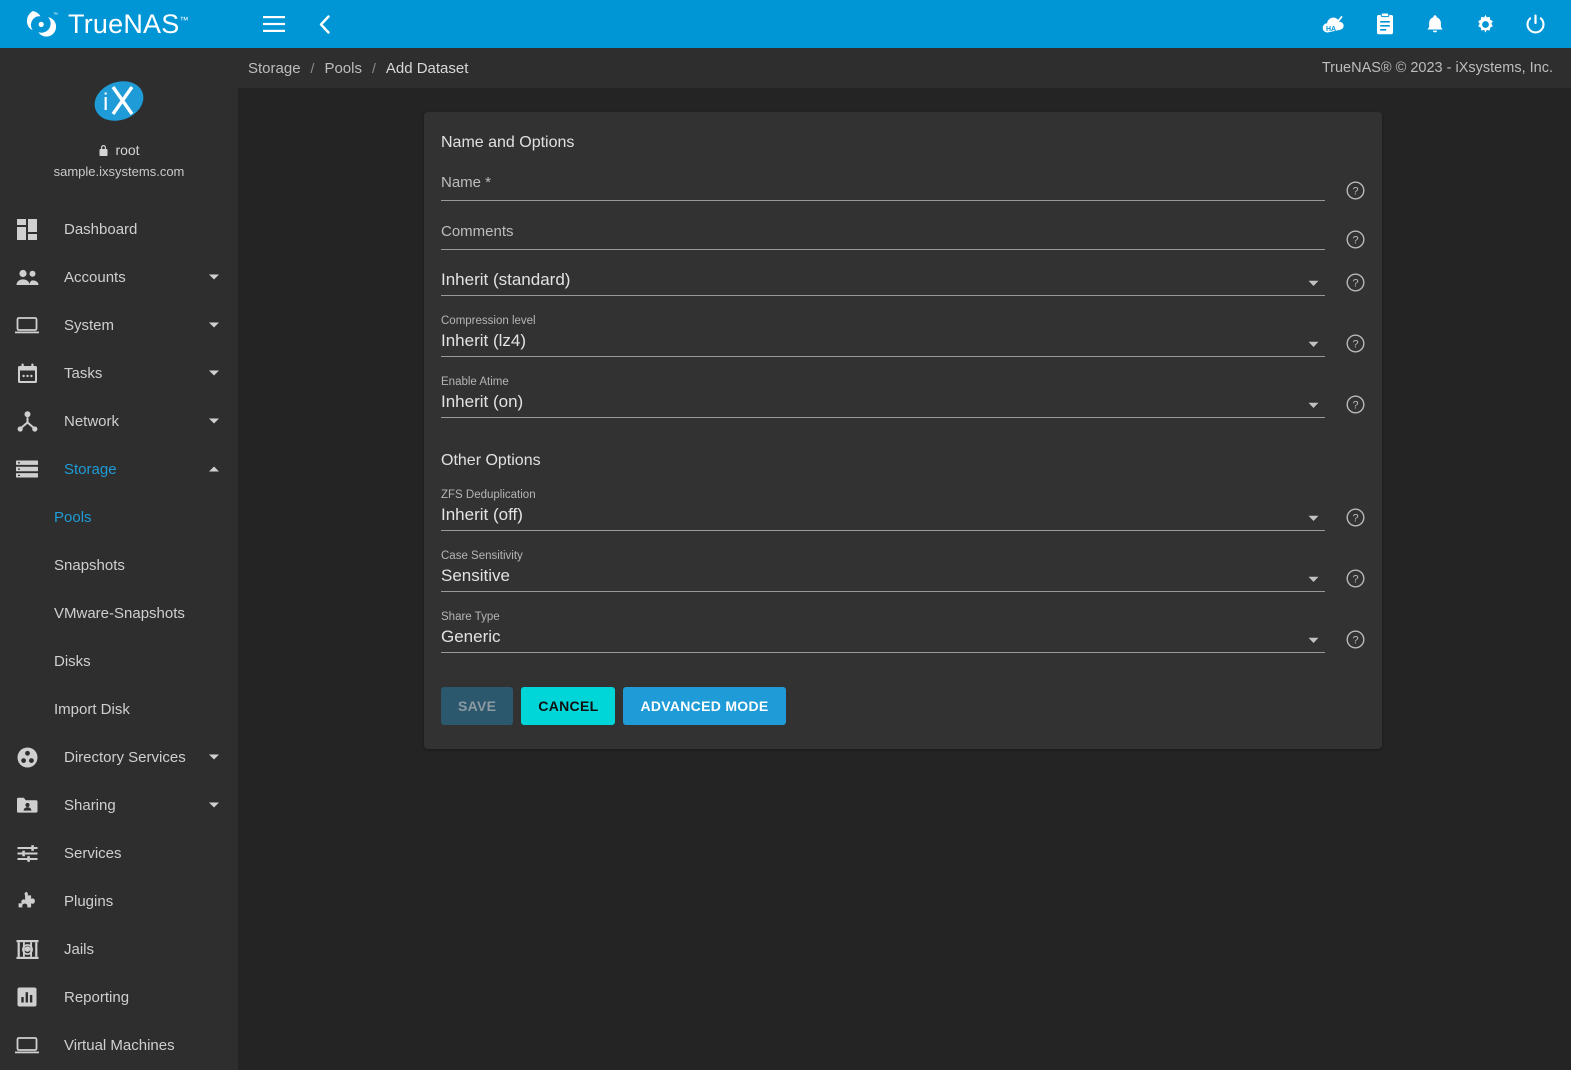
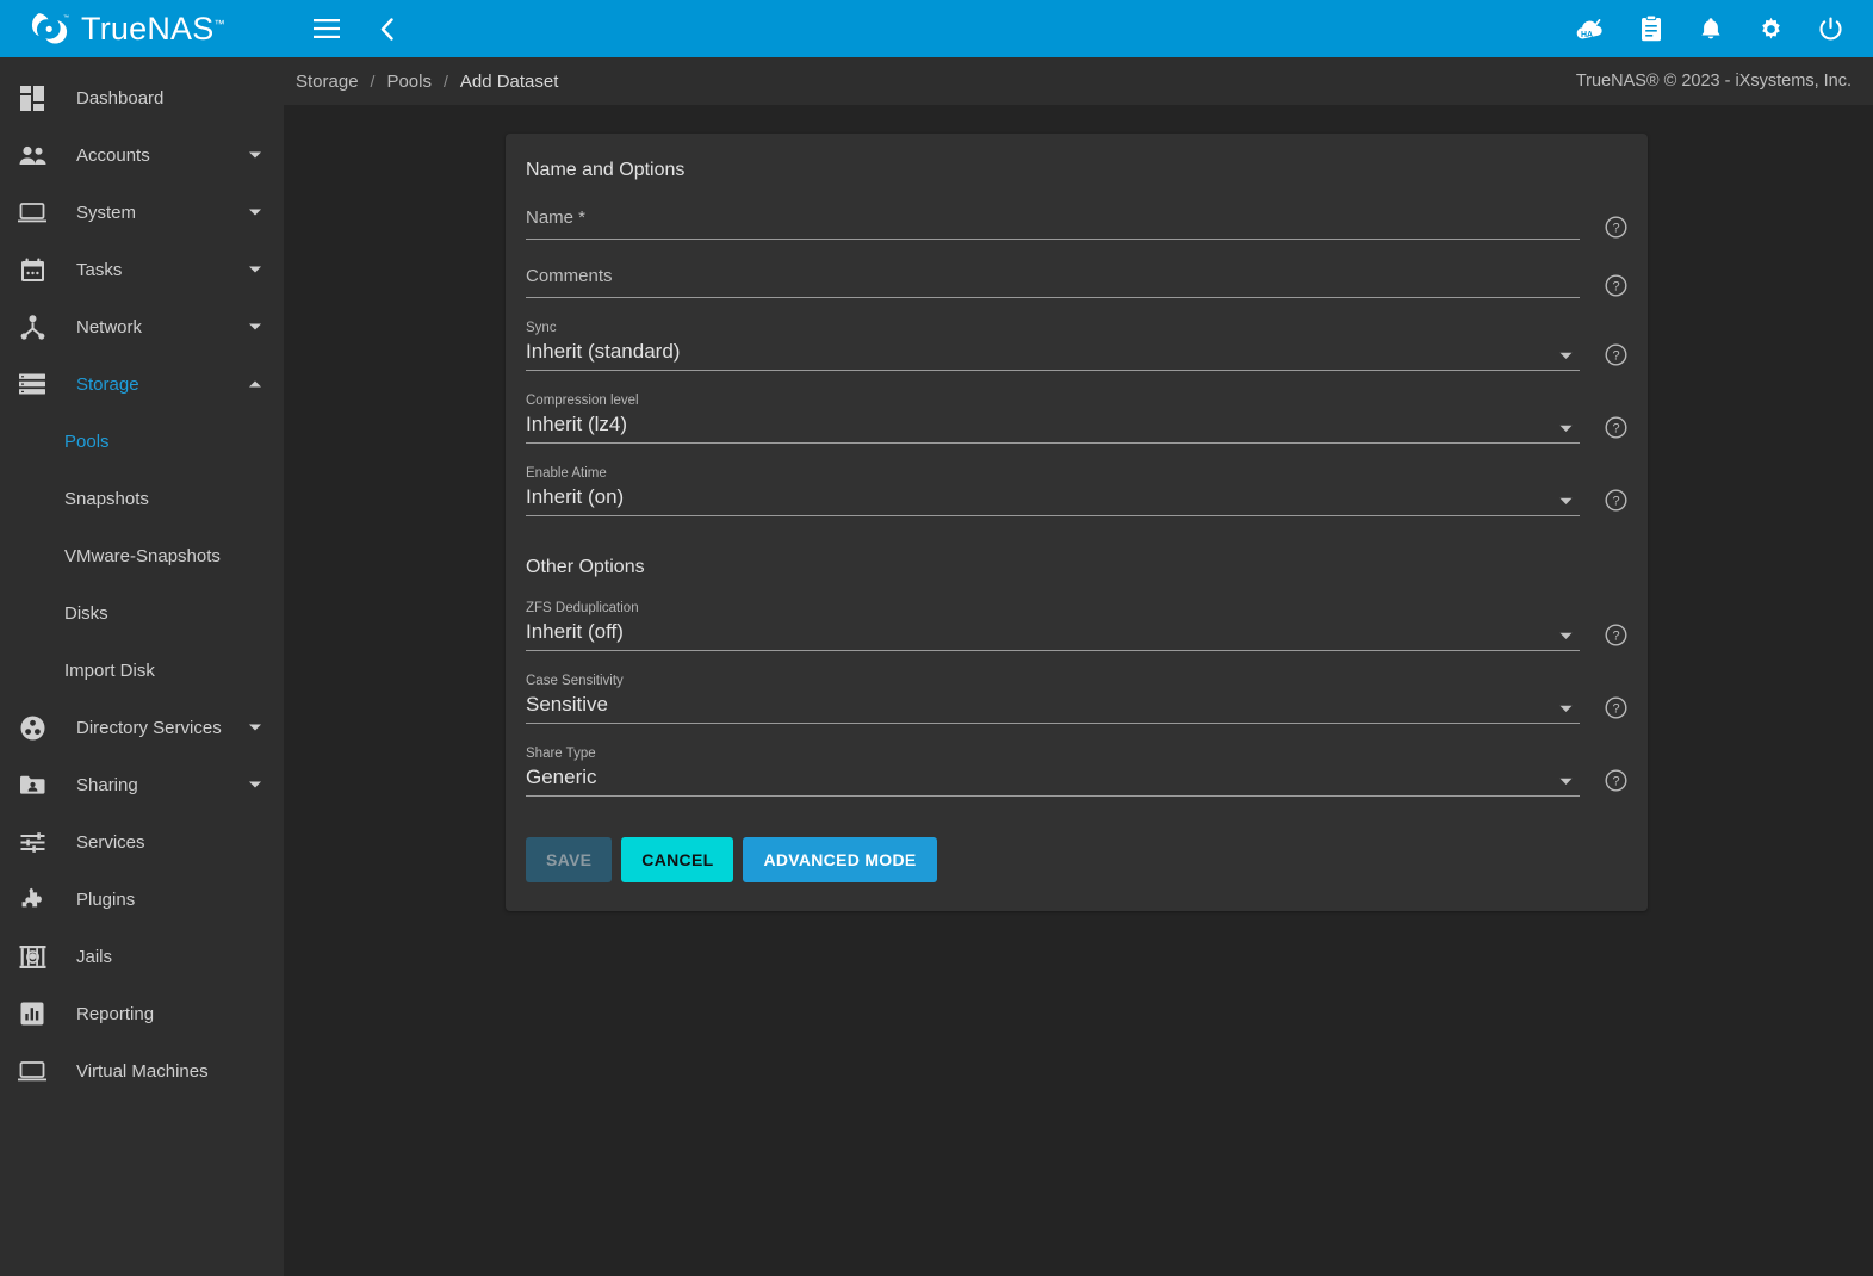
  TrueNAS™
- i
- root
- sample.ixsystems.com
  Dashboard
  Accounts
  System
  Tasks
  Network
  Storage
  Pools
  Snapshots
  VMware-Snapshots
  Disks
  Import Disk
  Directory Services
  Sharing
  Services
  Plugins
  Jails
  Reporting
  Virtual Machines
  Storage
  /
  Pools
  /
  Add Dataset
  TrueNAS® © 2023 - iXsystems, Inc.
  Name and Options
  Name *
  ?
  Comments
  ?
+ Sync
  Inherit (standard)
  ?
  Compression level
  Inherit (lz4)
  ?
  Enable Atime
  Inherit (on)
  ?
  Other Options
  ZFS Deduplication
  Inherit (off)
  ?
  Case Sensitivity
  Sensitive
  ?
  Share Type
  Generic
  ?
  SAVE
  CANCEL
  ADVANCED MODE
